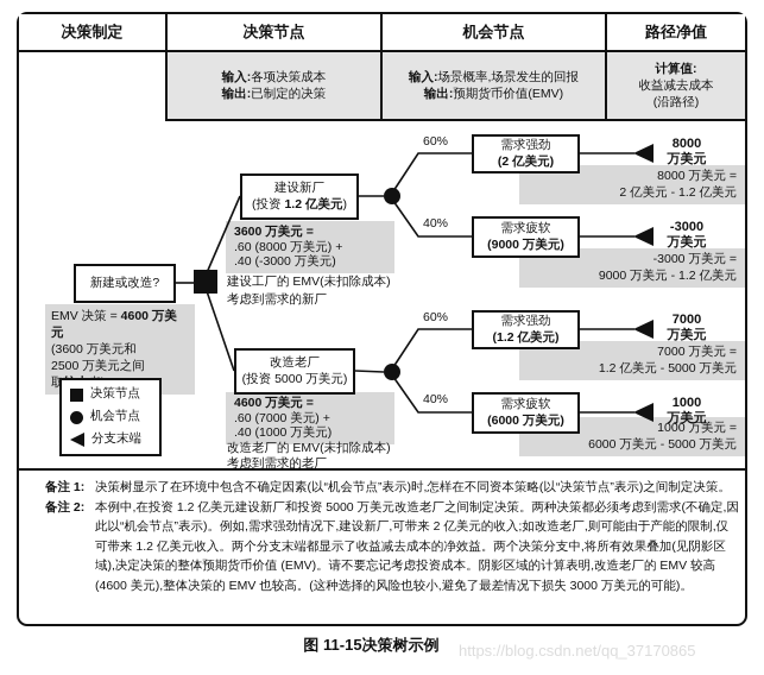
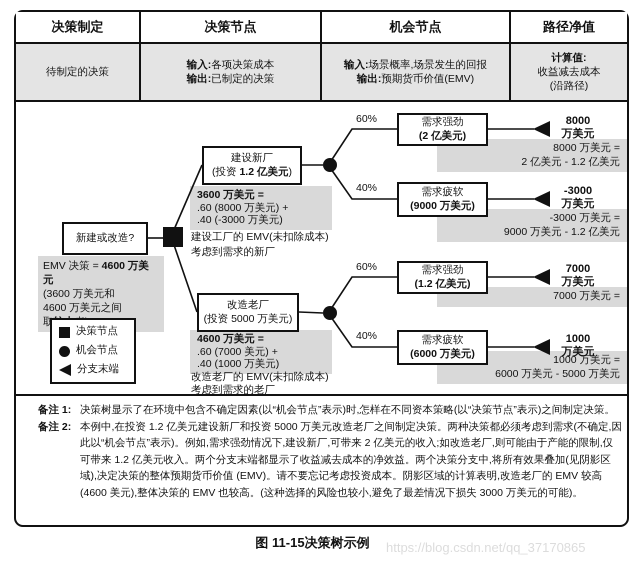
  决策制定
+ 待制定的决策
  决策节点
  输入:各项决策成本
  输出:已制定的决策
  机会节点
  输入:场景概率,场景发生的回报
  输出:预期货币价值(EMV)
  路径净值
  计算值:
  收益减去成本
  (沿路径)
  3600 万美元 =
  .60 (8000 万美元) +
  .40 (-3000 万美元)
  建设工厂的 EMV(未扣除成本)
  考虑到需求的新厂
  4600 万美元 =
  .60 (7000 美元) +
  .40 (1000 万美元)
  改造老厂的 EMV(未扣除成本)
  考虑到需求的老厂
  EMV 决策 = 4600 万美元
  (3600 万美元和
- 2500 万美元之间
+ 4600 万美元之间
  8000 万美元 =
  2 亿美元 - 1.2 亿美元
  -3000 万美元 =
  9000 万美元 - 1.2 亿美元
  7000 万美元 =
- 1.2 亿美元 - 5000 万美元
  1000 万美元 =
  6000 万美元 - 5000 万美元
  新建或改造?
  建设新厂
  (投资 1.2 亿美元)
  改造老厂
  (投资 5000 万美元)
  60%
  需求强劲
  (2 亿美元)
  8000
  万美元
  40%
  需求疲软
  (9000 万美元)
  -3000
  万美元
  60%
  需求强劲
  (1.2 亿美元)
  7000
  万美元
  40%
  需求疲软
  (6000 万美元)
  1000
  万美元
  决策节点
  机会节点
  分支末端
  备注 1:
  决策树显示了在环境中包含不确定因素(以“机会节点”表示)时,怎样在不同资本策略(以“决策节点”表示)之间制定决策。
  备注 2:
  本例中,在投资 1.2 亿美元建设新厂和投资 5000 万美元改造老厂之间制定决策。两种决策都必须考虑到需求(不确定,因此以“机会节点”表示)。例如,需求强劲情况下,建设新厂,可带来 2 亿美元的收入;如改造老厂,则可能由于产能的限制,仅可带来 1.2 亿美元收入。两个分支末端都显示了收益减去成本的净效益。两个决策分支中,将所有效果叠加(见阴影区域),决定决策的整体预期货币价值 (EMV)。请不要忘记考虑投资成本。阴影区域的计算表明,改造老厂的 EMV 较高 (4600 美元),整体决策的 EMV 也较高。(这种选择的风险也较小,避免了最差情况下损失 3000 万美元的可能)。
  图 11-15决策树示例
  https://blog.csdn.net/qq_37170865
